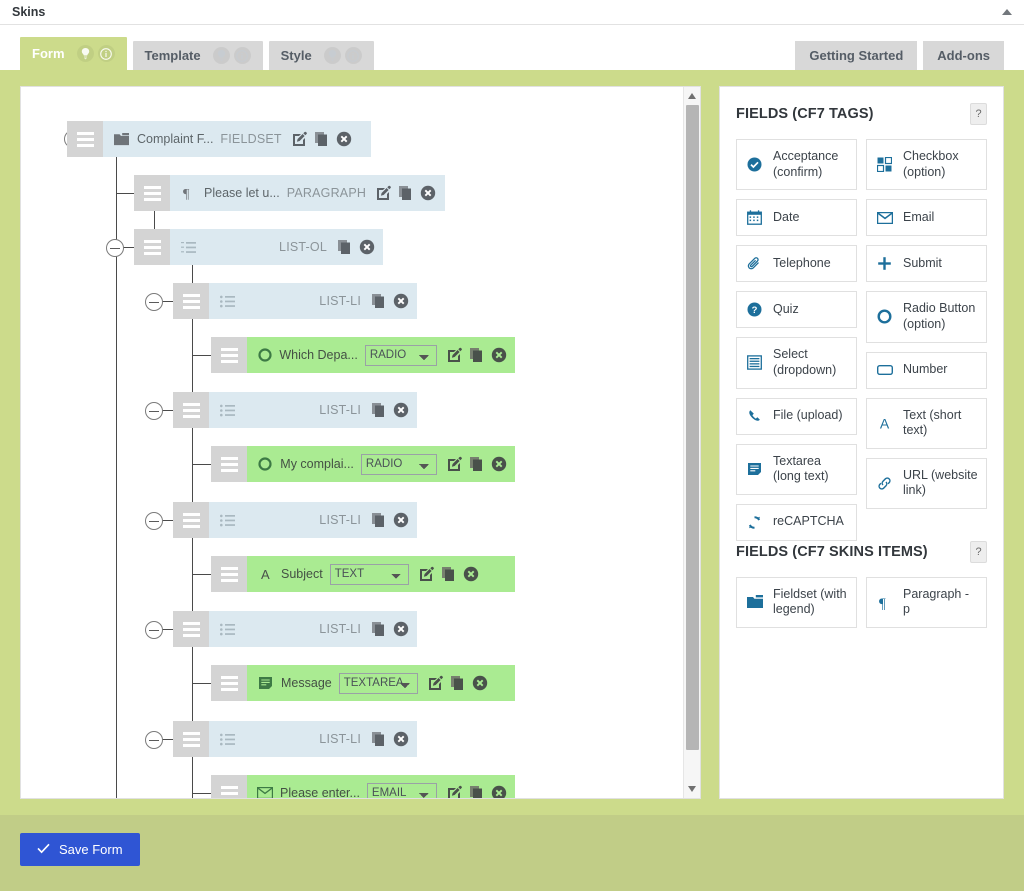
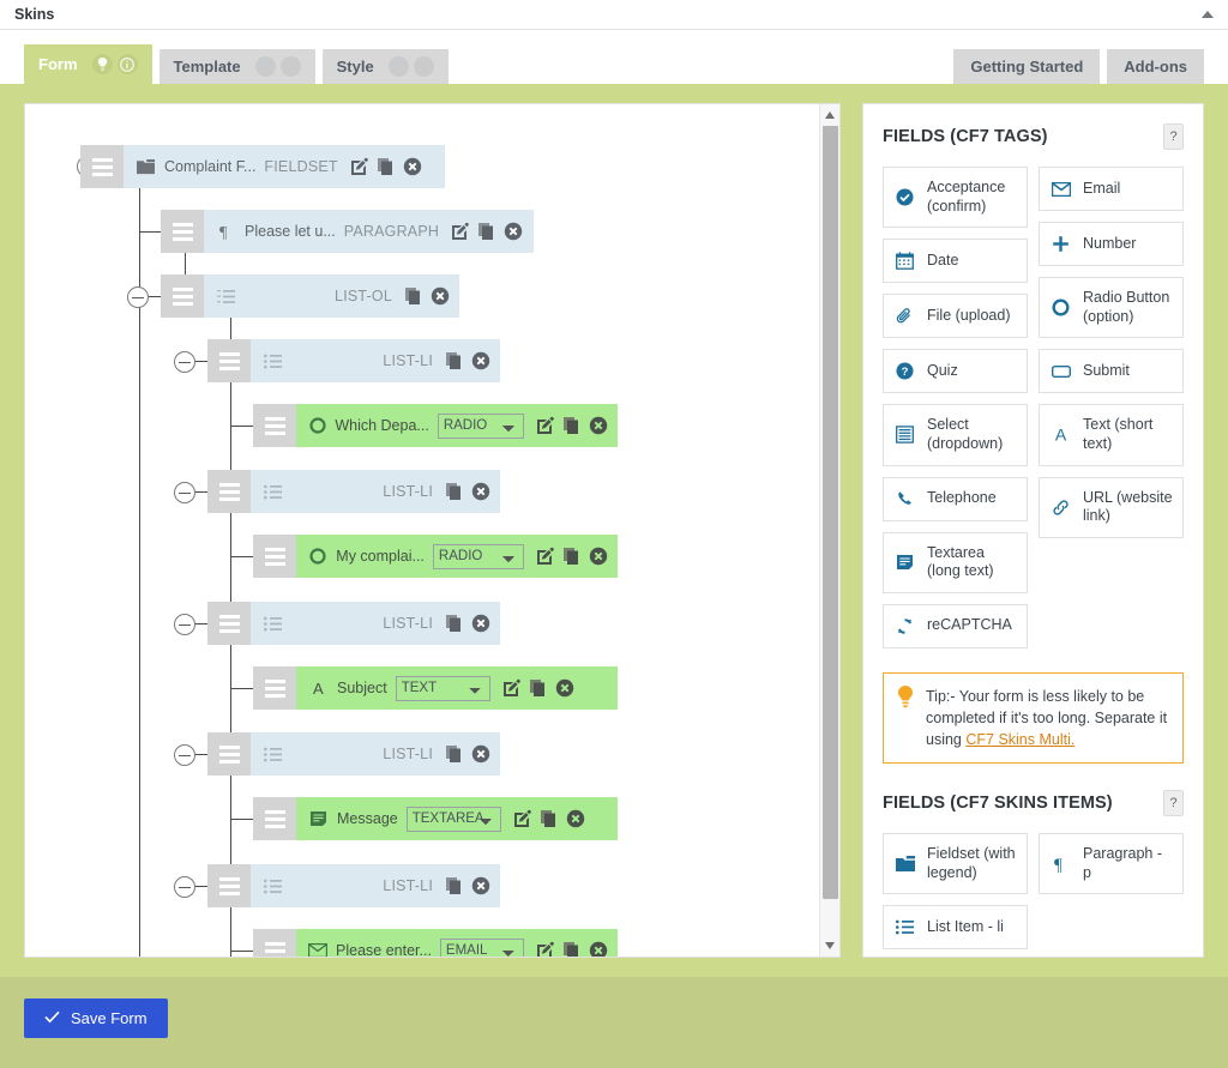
  Skins
  Form
  Template
  Style
  Getting Started
  Add-ons
  Complaint F...
  FIELDSET
  ¶
  Please let u...
  PARAGRAPH
  LIST-OL
  LIST-LI
  Which Depa...
  RADIO
  LIST-LI
  My complai...
  RADIO
  LIST-LI
  A
  Subject
  TEXT
  LIST-LI
  Message
  TEXTAREA
  LIST-LI
  Please enter...
  EMAIL
  FIELDS (CF7 TAGS)
  ?
  Acceptance (confirm)
  Date
- Telephone
+ File (upload)
  ?
  Quiz
  Select (dropdown)
- File (upload)
+ Telephone
  Textarea (long text)
  reCAPTCHA
- Checkbox (option)
  Email
- Submit
+ Number
  Radio Button (option)
- Number
+ Submit
  A
  Text (short text)
  URL (website link)
+ Tip:- Your form is less likely to be completed if it's too long. Separate it using CF7 Skins Multi.
  FIELDS (CF7 SKINS ITEMS)
  ?
  Fieldset (with legend)
+ List Item - li
  ¶
  Paragraph - p
  Save Form
